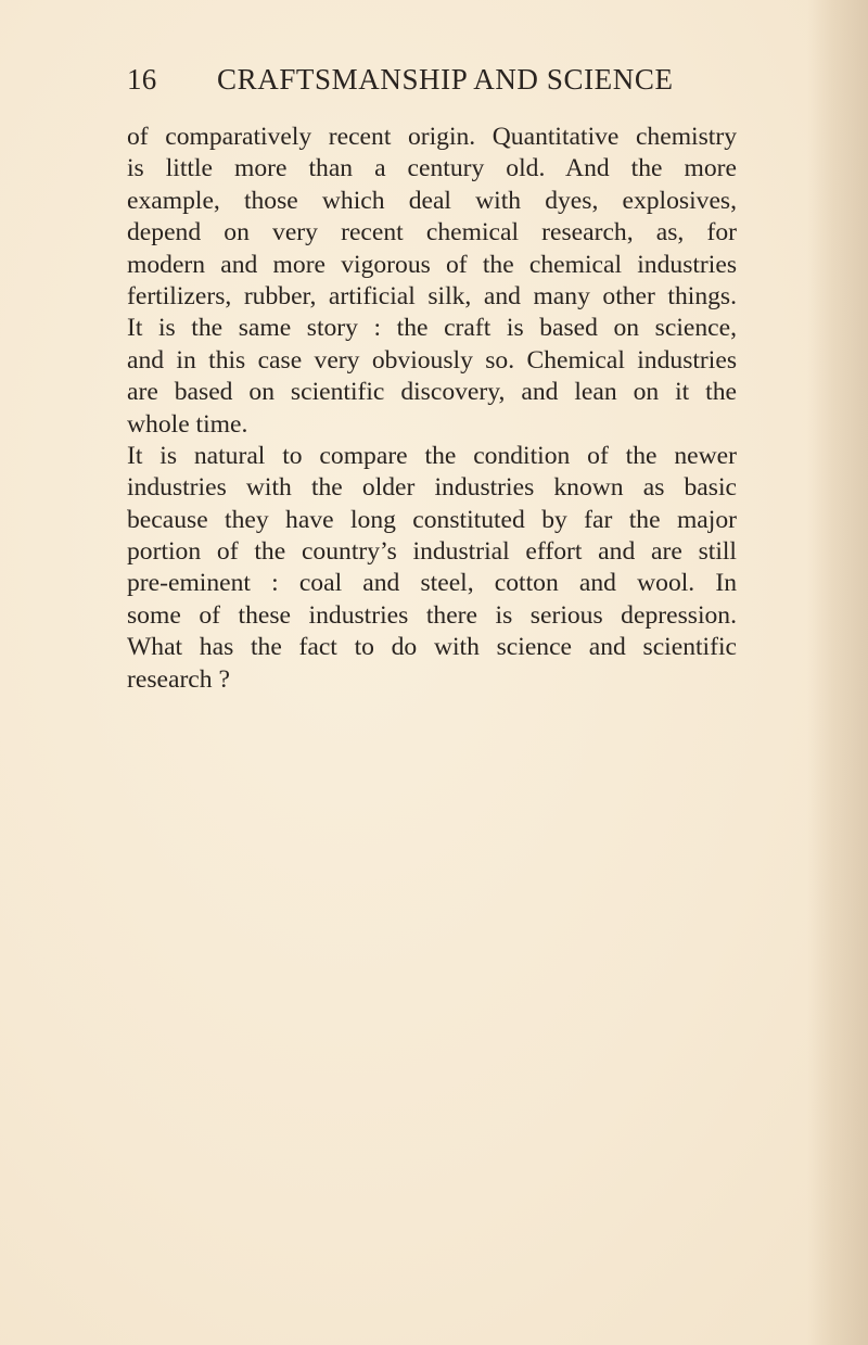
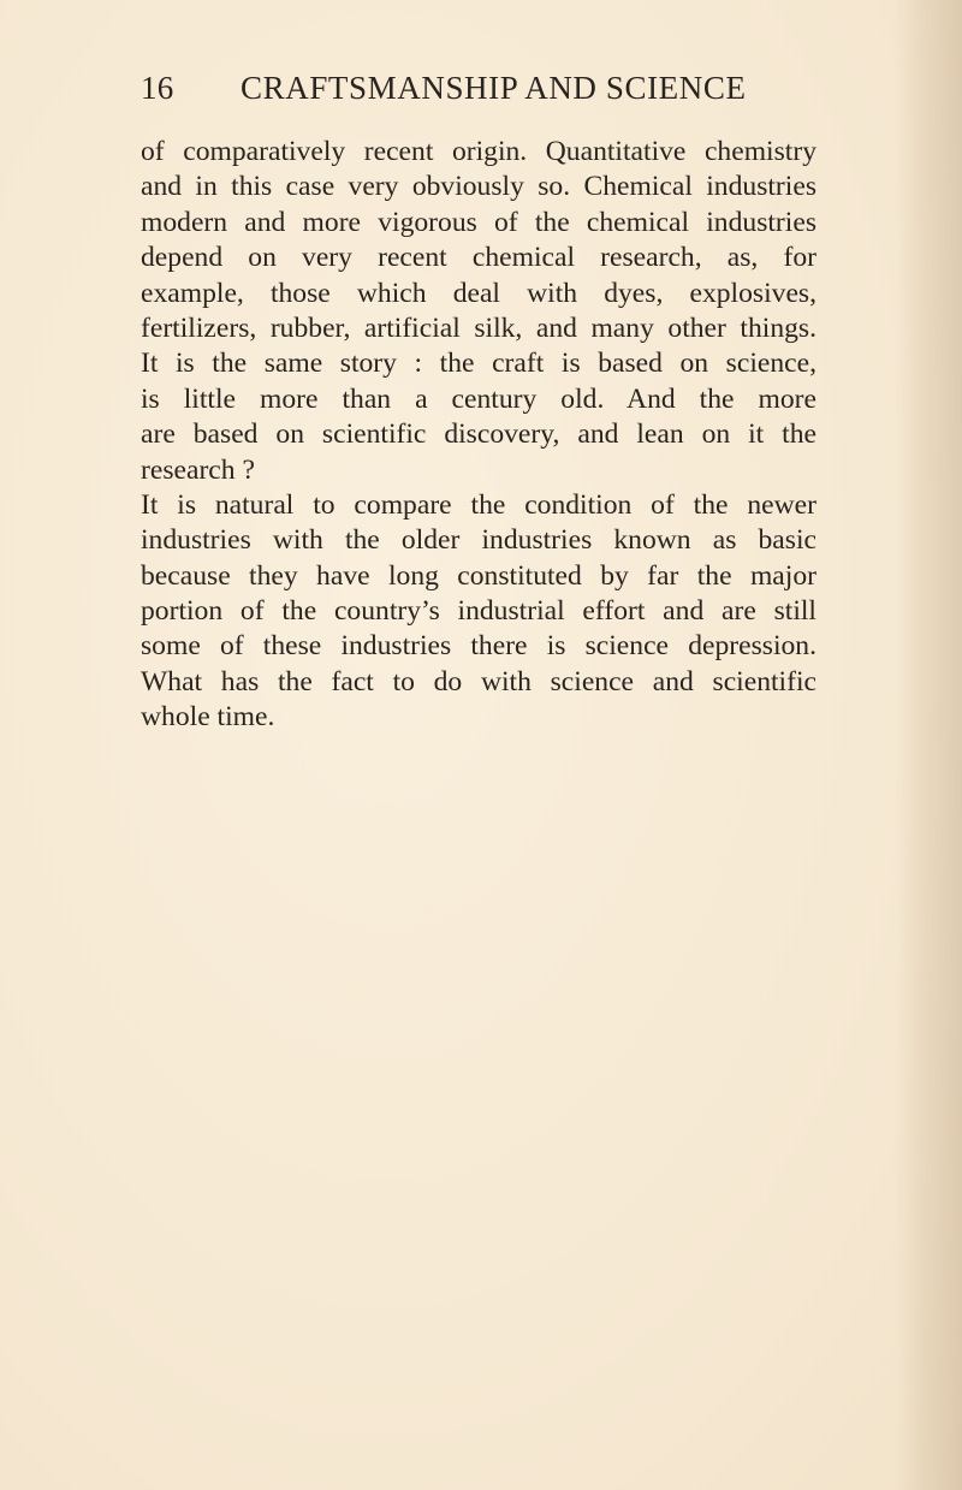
  16
  CRAFTSMANSHIP AND SCIENCE
  of comparatively recent origin. Quantitative chemistry
- is little more than a century old. And the more
+ and in this case very obviously so. Chemical industries
- example, those which deal with dyes, explosives,
+ modern and more vigorous of the chemical industries
  depend on very recent chemical research, as, for
- modern and more vigorous of the chemical industries
+ example, those which deal with dyes, explosives,
  fertilizers, rubber, artificial silk, and many other things.
  It is the same story : the craft is based on science,
- and in this case very obviously so. Chemical industries
+ is little more than a century old. And the more
  are based on scientific discovery, and lean on it the
- whole time.
+ research ?
  It is natural to compare the condition of the newer
  industries with the older industries known as basic
  because they have long constituted by far the major
  portion of the country’s industrial effort and are still
- pre-eminent : coal and steel, cotton and wool. In
- some of these industries there is serious depression.
+ some of these industries there is science depression.
  What has the fact to do with science and scientific
- research ?
+ whole time.
